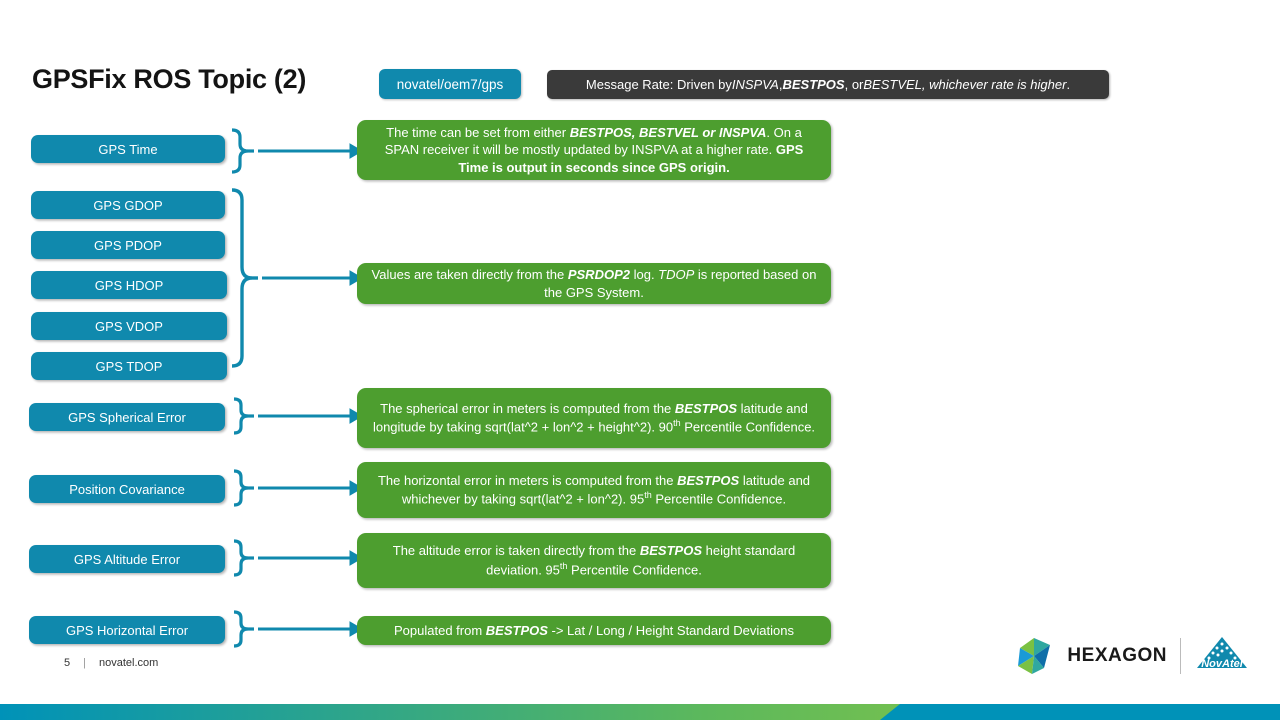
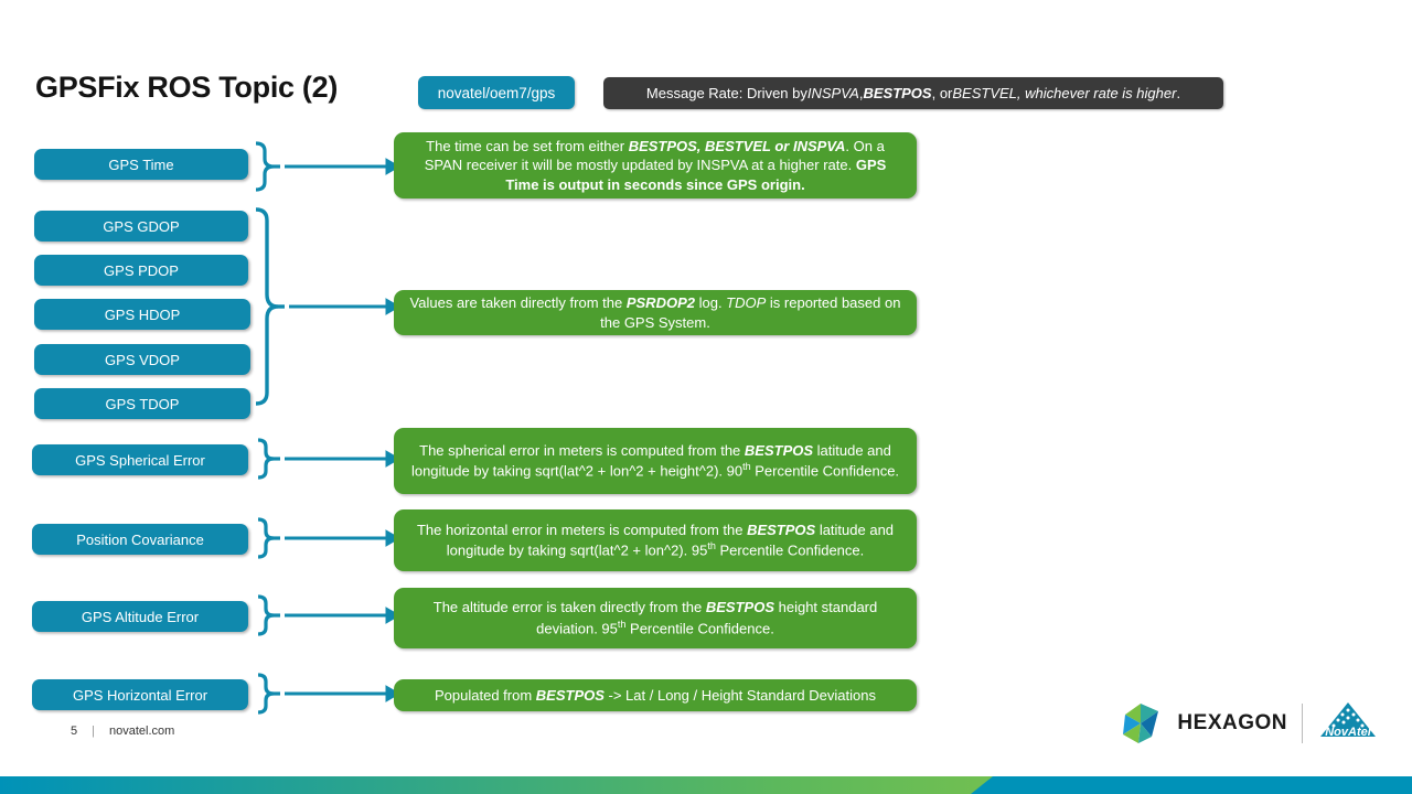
  GPSFix ROS Topic (2)
  novatel/oem7/gps
  Message Rate: Driven by
  INSPVA
  ,
  BESTPOS
  , or
  BESTVEL, whichever rate is higher
  .
  GPS Time
  GPS GDOP
  GPS PDOP
  GPS HDOP
  GPS VDOP
  GPS TDOP
  GPS Spherical Error
  Position Covariance
  GPS Altitude Error
  GPS Horizontal Error
  The time can be set from either BESTPOS, BESTVEL or INSPVA. On a SPAN receiver it will be mostly updated by INSPVA at a higher rate. GPS Time is output in seconds since GPS origin.
  Values are taken directly from the PSRDOP2 log. TDOP is reported based on the GPS System.
  The spherical error in meters is computed from the BESTPOS latitude and longitude by taking sqrt(lat^2 + lon^2 + height^2). 90th Percentile Confidence.
- The horizontal error in meters is computed from the BESTPOS latitude and whichever by taking sqrt(lat^2 + lon^2). 95th Percentile Confidence.
+ The horizontal error in meters is computed from the BESTPOS latitude and longitude by taking sqrt(lat^2 + lon^2). 95th Percentile Confidence.
  The altitude error is taken directly from the BESTPOS height standard deviation. 95th Percentile Confidence.
  Populated from BESTPOS -> Lat / Long / Height Standard Deviations
  5
  |
  novatel.com
  HEXAGON
  NovAtel
